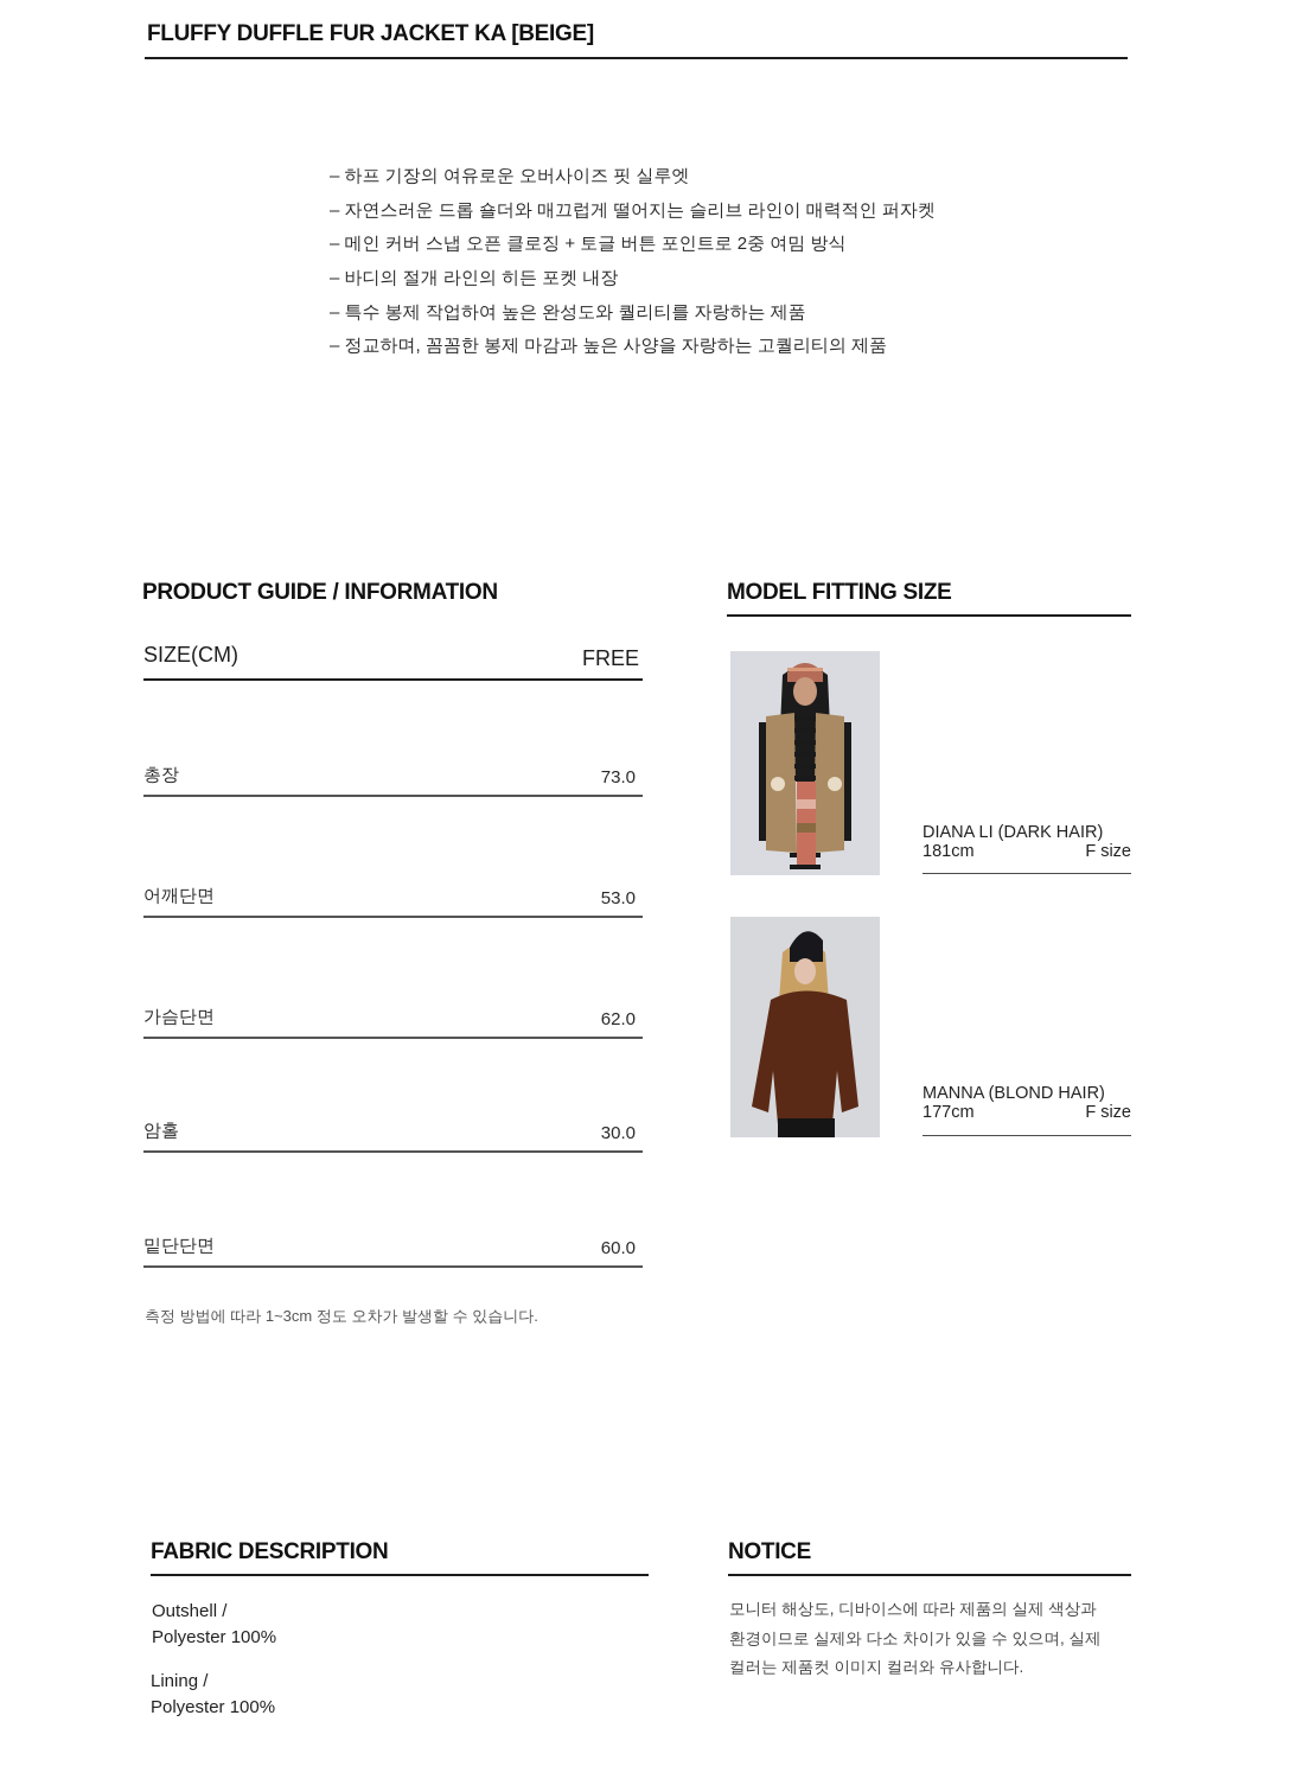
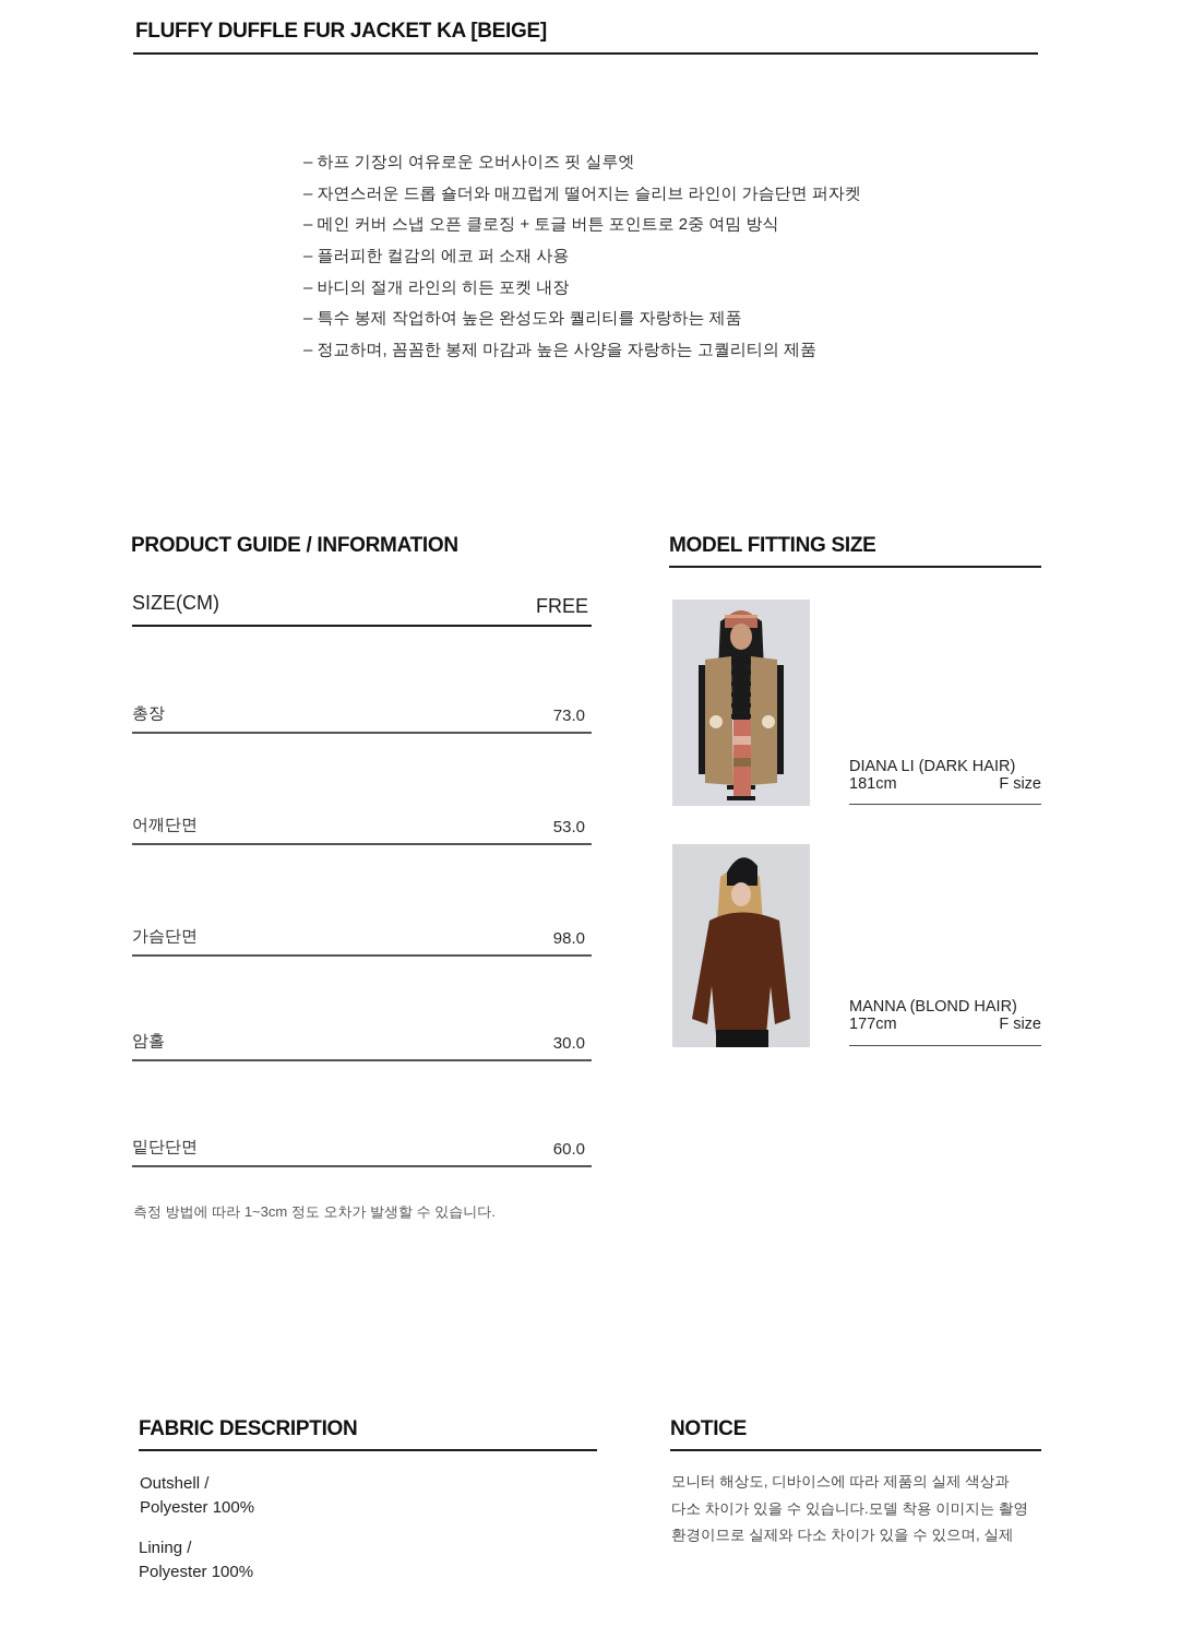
  FLUFFY DUFFLE FUR JACKET KA [BEIGE]
  – 하프 기장의 여유로운 오버사이즈 핏 실루엣
- – 자연스러운 드롭 숄더와 매끄럽게 떨어지는 슬리브 라인이 매력적인 퍼자켓
+ – 자연스러운 드롭 숄더와 매끄럽게 떨어지는 슬리브 라인이 가슴단면 퍼자켓
  – 메인 커버 스냅 오픈 클로징 + 토글 버튼 포인트로 2중 여밈 방식
+ – 플러피한 컬감의 에코 퍼 소재 사용
  – 바디의 절개 라인의 히든 포켓 내장
  – 특수 봉제 작업하여 높은 완성도와 퀄리티를 자랑하는 제품
  – 정교하며, 꼼꼼한 봉제 마감과 높은 사양을 자랑하는 고퀄리티의 제품
  PRODUCT GUIDE / INFORMATION
  SIZE(CM)
  FREE
  총장
  73.0
  어깨단면
  53.0
  가슴단면
- 62.0
+ 98.0
  암홀
  30.0
  밑단단면
  60.0
  측정 방법에 따라 1~3cm 정도 오차가 발생할 수 있습니다.
  MODEL FITTING SIZE
  DIANA LI (DARK HAIR)
  181cm
  F size
  MANNA (BLOND HAIR)
  177cm
  F size
  FABRIC DESCRIPTION
  Outshell /
  Polyester 100%
  Lining /
  Polyester 100%
  NOTICE
  모니터 해상도, 디바이스에 따라 제품의 실제 색상과
+ 다소 차이가 있을 수 있습니다.모델 착용 이미지는 촬영
  환경이므로 실제와 다소 차이가 있을 수 있으며, 실제
- 컬러는 제품컷 이미지 컬러와 유사합니다.
